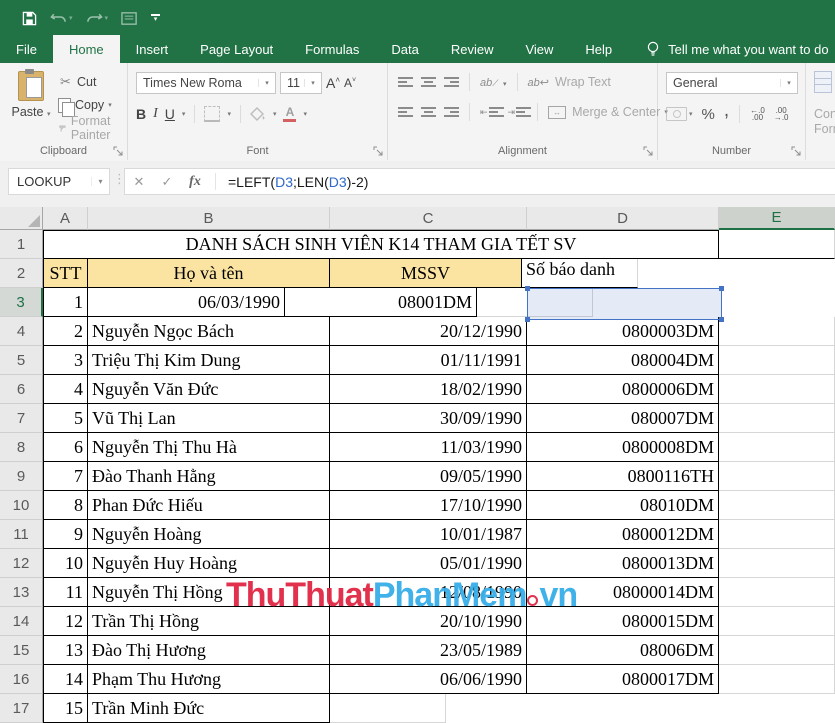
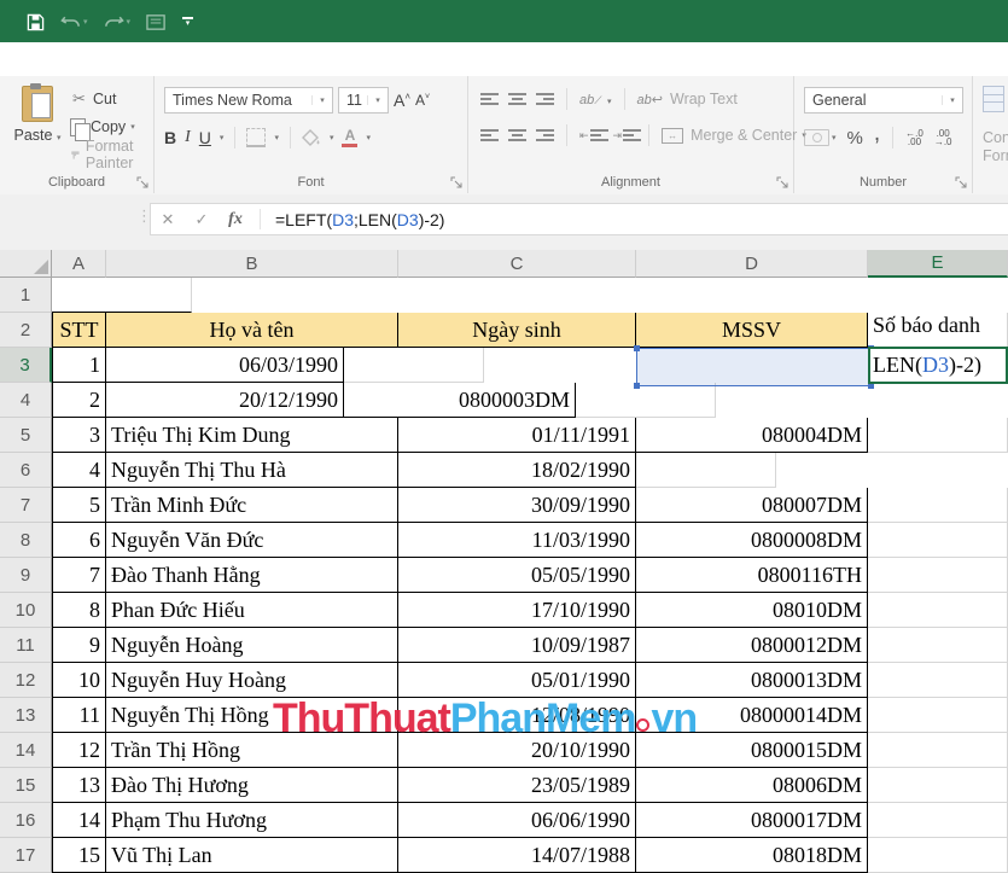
- File
- Home
- Insert
- Page Layout
- Formulas
- Data
- Review
- View
- Help
- Tell me what you want to do
  Paste
  ✂
  Cut
  Copy
  Format Painter
  Clipboard
  Times New Roma
  11
  A˄
  B
  I
  U
  A
  Font
  ab⟋
  ab↩
  Wrap Text
  ⇤
  ⇥
  ↔
  Merge & Center
  Alignment
  General
  %
  ,
  ←.0
  .00
  .00
  →.0
  Number
  Con
  For
- LOOKUP
- ▾
  ⋮
  ✕
  ✓
  fx
  =LEFT(D3;LEN(D3)-2)
  A
  B
  C
  D
  E
  1
- DANH SÁCH SINH VIÊN K14 THAM GIA TẾT SV
  2
  STT
  Họ và tên
+ Ngày sinh
  MSSV
  Số báo danh
  3
  1
  06/03/1990
- 08001DM
  4
  2
- Nguyễn Ngọc Bách
  20/12/1990
  0800003DM
  5
  3
  Triệu Thị Kim Dung
  01/11/1991
  080004DM
  6
  4
- Nguyễn Văn Đức
+ Nguyễn Thị Thu Hà
  18/02/1990
- 0800006DM
  7
  5
- Vũ Thị Lan
+ Trần Minh Đức
  30/09/1990
  080007DM
  8
  6
- Nguyễn Thị Thu Hà
+ Nguyễn Văn Đức
  11/03/1990
  0800008DM
  9
  7
  Đào Thanh Hằng
- 09/05/1990
+ 05/05/1990
  0800116TH
  10
  8
  Phan Đức Hiếu
  17/10/1990
  08010DM
  11
  9
  Nguyễn Hoàng
- 10/01/1987
+ 10/09/1987
  0800012DM
  12
  10
  Nguyễn Huy Hoàng
  05/01/1990
  0800013DM
  13
  11
  Nguyễn Thị Hồng
  12/08/1990
  08000014DM
  14
  12
  Trần Thị Hồng
  20/10/1990
  0800015DM
  15
  13
  Đào Thị Hương
  23/05/1989
  08006DM
  16
  14
  Phạm Thu Hương
  06/06/1990
  0800017DM
  17
  15
- Trần Minh Đức
+ Vũ Thị Lan
+ 14/07/1988
+ 08018DM
+ LEN(
+ D3
+ )-2)
  ThuThuatPhanMem vn
